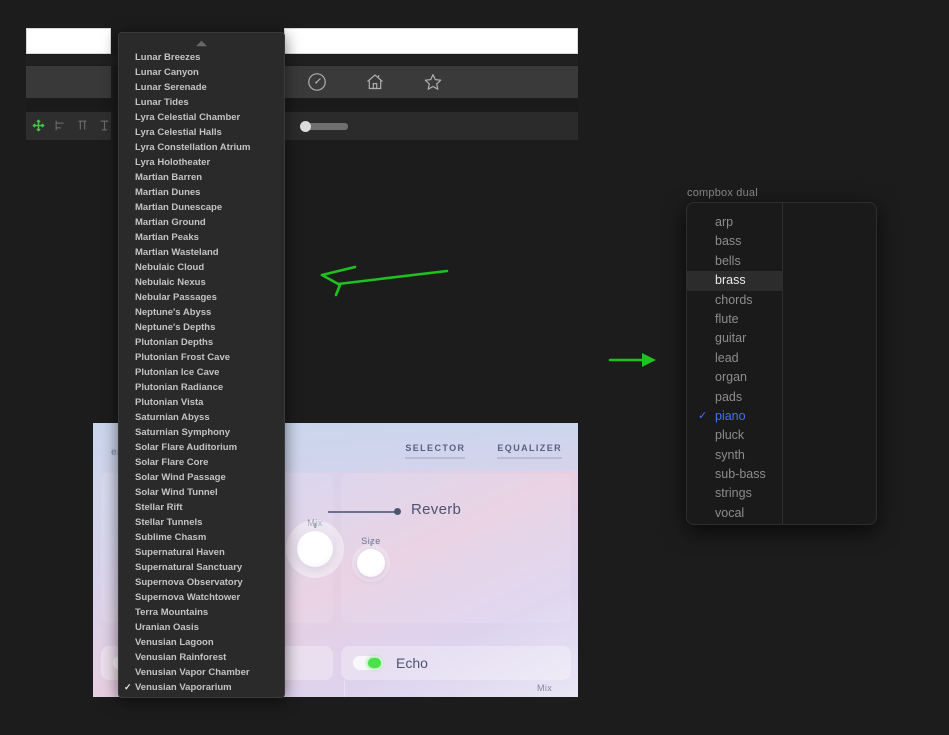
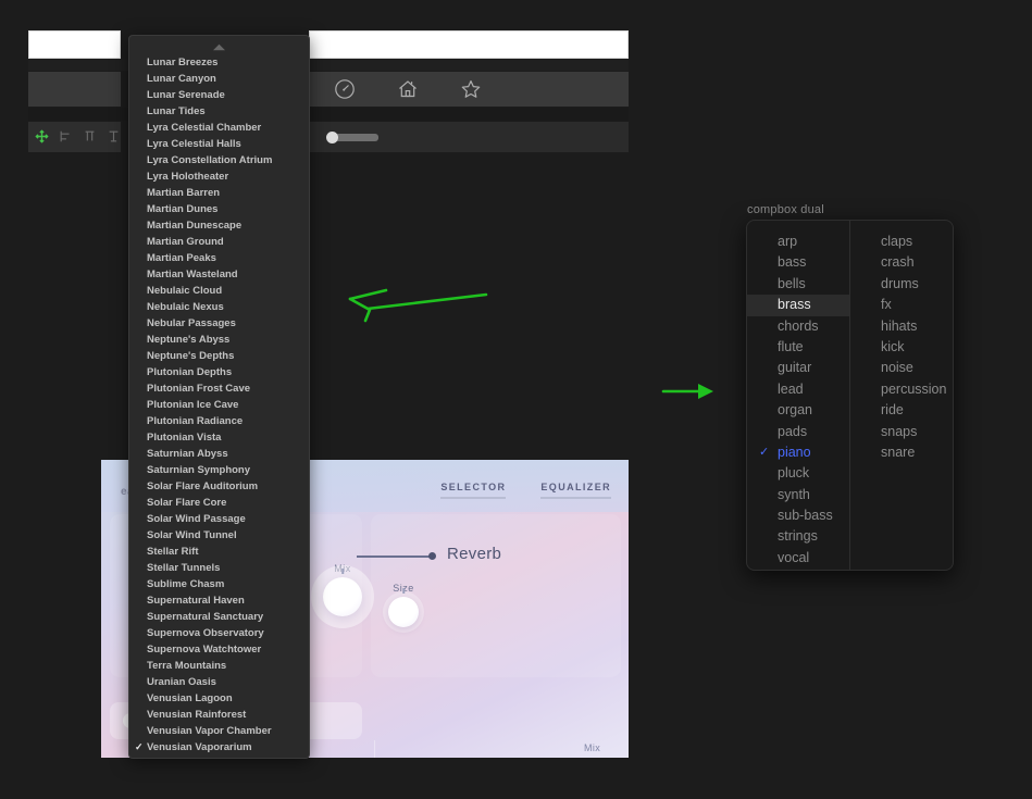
  SELECTOR
  EQUALIZER
  Reverb
  Mix
  Size
- Echo
  Mix
  Lunar Breezes
  Lunar Canyon
  Lunar Serenade
  Lunar Tides
  Lyra Celestial Chamber
  Lyra Celestial Halls
  Lyra Constellation Atrium
  Lyra Holotheater
  Martian Barren
  Martian Dunes
  Martian Dunescape
  Martian Ground
  Martian Peaks
  Martian Wasteland
  Nebulaic Cloud
  Nebulaic Nexus
  Nebular Passages
  Neptune's Abyss
  Neptune's Depths
  Plutonian Depths
  Plutonian Frost Cave
  Plutonian Ice Cave
  Plutonian Radiance
  Plutonian Vista
  Saturnian Abyss
  Saturnian Symphony
  Solar Flare Auditorium
  Solar Flare Core
  Solar Wind Passage
  Solar Wind Tunnel
  Stellar Rift
  Stellar Tunnels
  Sublime Chasm
  Supernatural Haven
  Supernatural Sanctuary
  Supernova Observatory
  Supernova Watchtower
  Terra Mountains
  Uranian Oasis
  Venusian Lagoon
  Venusian Rainforest
  Venusian Vapor Chamber
  ✓
  Venusian Vaporarium
  compbox dual
  arp
  bass
  bells
  brass
  chords
  flute
  guitar
  lead
  organ
  pads
  ✓
  piano
  pluck
  synth
  sub-bass
  strings
  vocal
+ claps
+ crash
+ drums
+ fx
+ hihats
+ kick
+ noise
+ percussion
+ ride
+ snaps
+ snare
